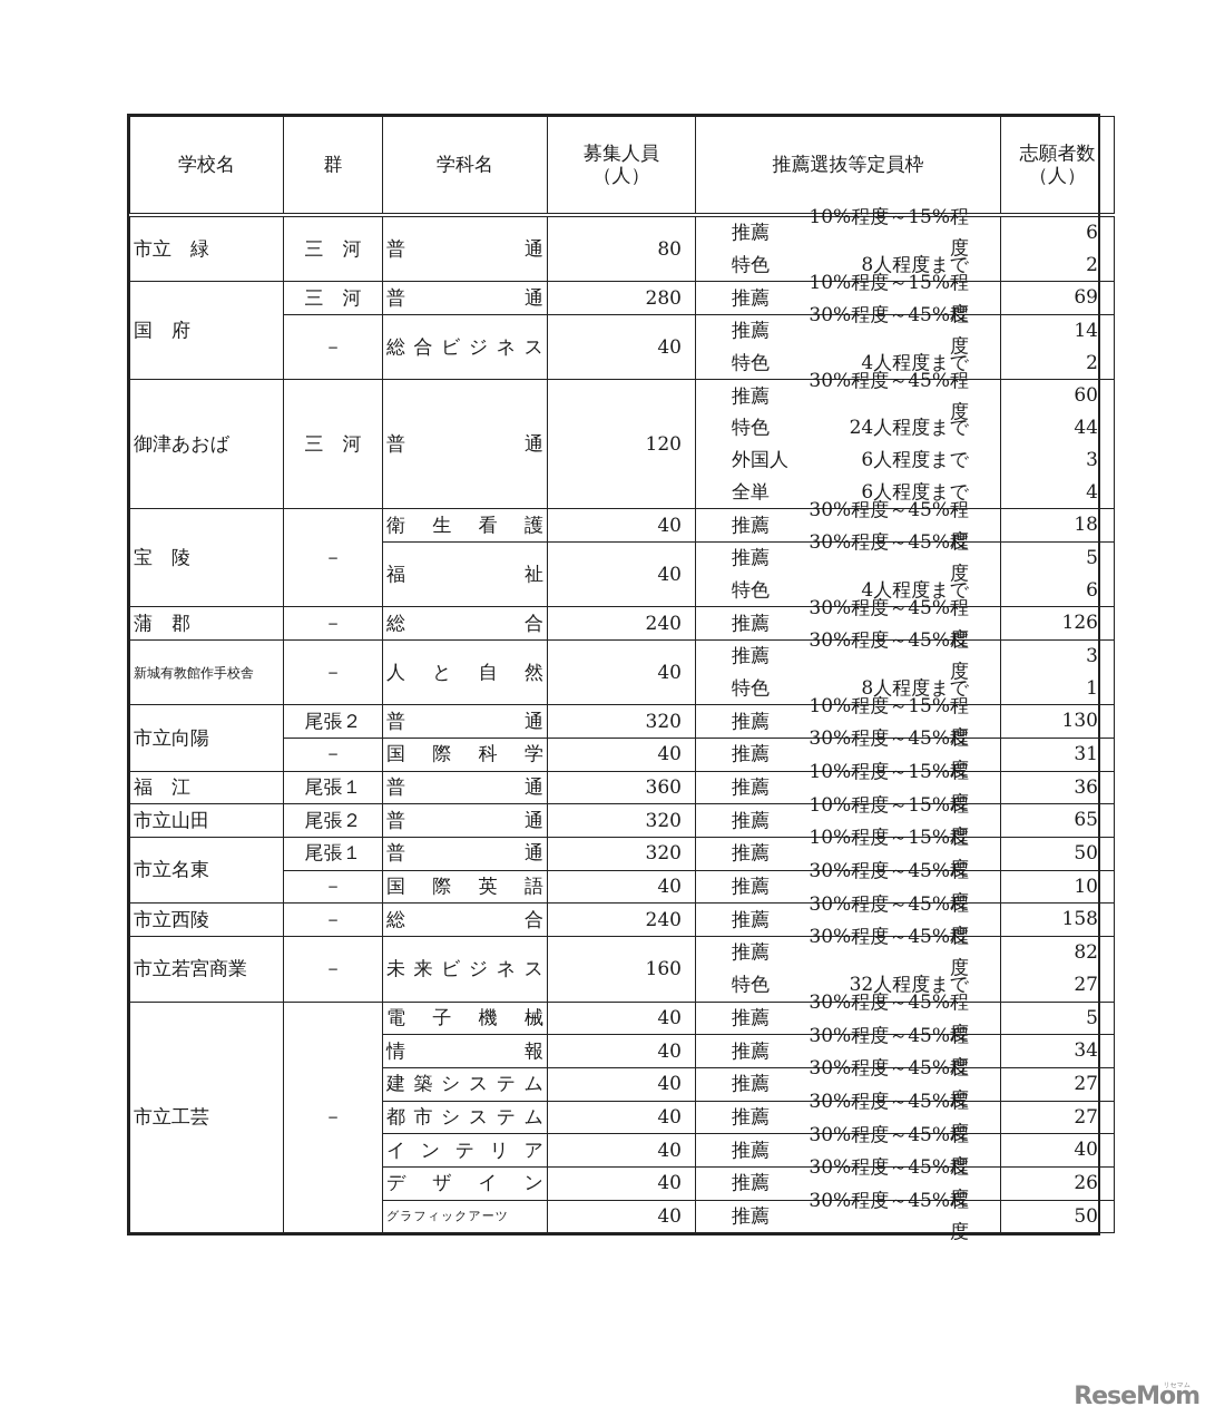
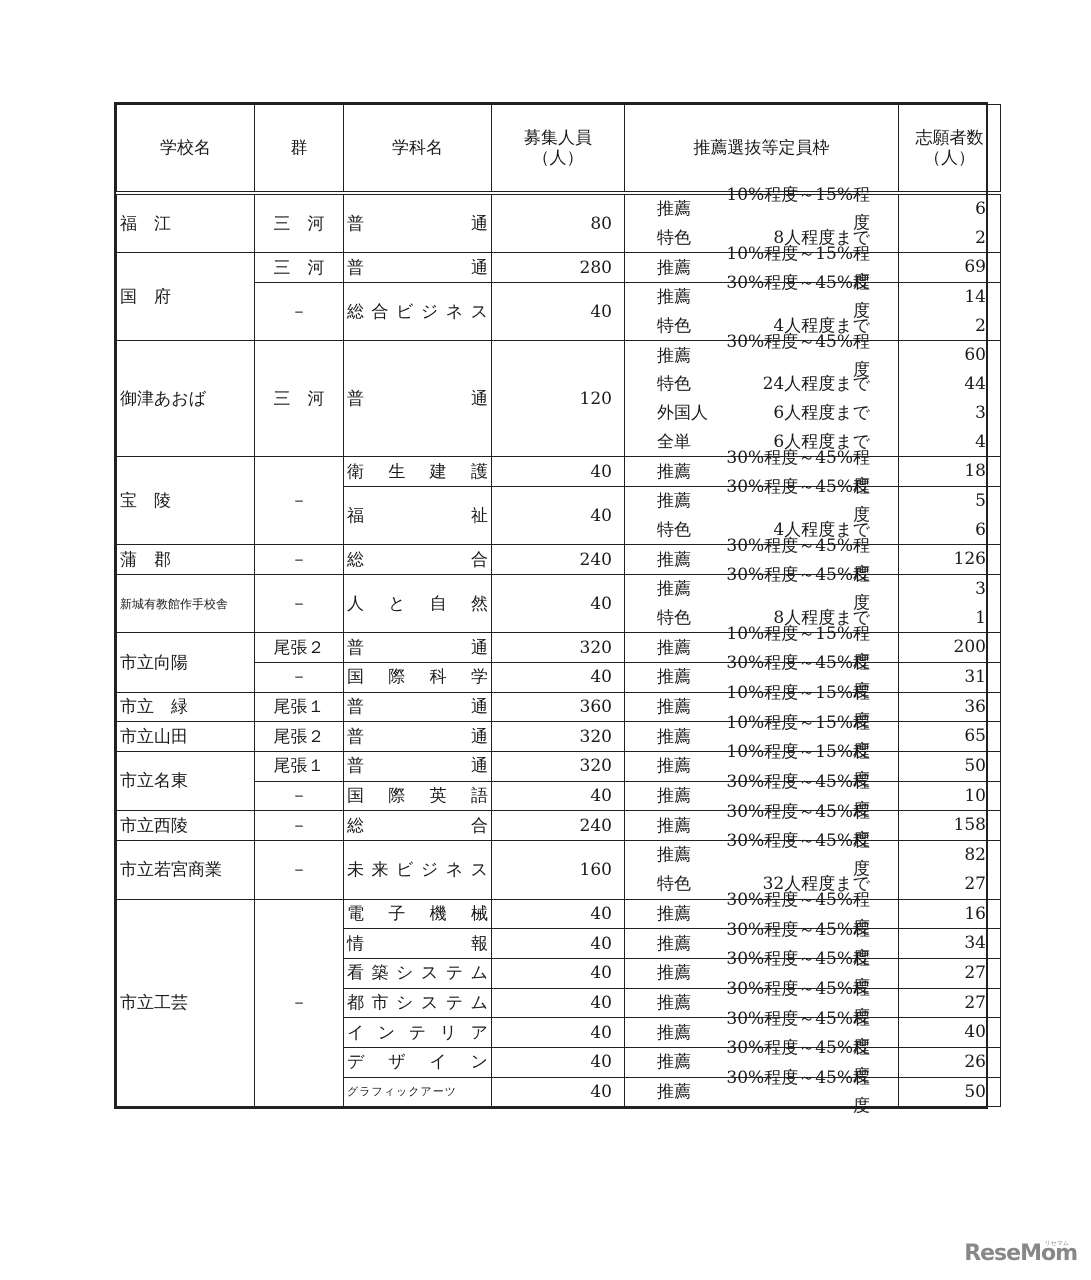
  学校名	群	学科名	募集人員 （人）	推薦選抜等定員枠	志願者数 （人）
- 市立 緑	三 河	普 通	80	推薦10%程度～15%程度特色 8人程度まで	62
+ 福 江	三 河	普 通	80	推薦10%程度～15%程度特色 8人程度まで	62
  国 府	三 河	普 通	280	推薦10%程度～15%程度	69
  －	総 合 ビ ジ ネ ス	40	推薦30%程度～45%程度特色 4人程度まで	142
  御津あおば	三 河	普 通	120	推薦30%程度～45%程度特色 24人程度まで外国人 6人程度まで全単 6人程度まで	604434
- 宝 陵	－	衛 生 看 護	40	推薦30%程度～45%程度	18
+ 宝 陵	－	衛 生 建 護	40	推薦30%程度～45%程度	18
  福 祉	40	推薦30%程度～45%程度特色 4人程度まで	56
  蒲 郡	－	総 合	240	推薦30%程度～45%程度	126
  新城有教館作手校舎	－	人 と 自 然	40	推薦30%程度～45%程度特色 8人程度まで	31
- 市立向陽	尾張２	普 通	320	推薦10%程度～15%程度	130
+ 市立向陽	尾張２	普 通	320	推薦10%程度～15%程度	200
  －	国 際 科 学	40	推薦30%程度～45%程度	31
- 福 江	尾張１	普 通	360	推薦10%程度～15%程度	36
+ 市立 緑	尾張１	普 通	360	推薦10%程度～15%程度	36
  市立山田	尾張２	普 通	320	推薦10%程度～15%程度	65
  市立名東	尾張１	普 通	320	推薦10%程度～15%程度	50
  －	国 際 英 語	40	推薦30%程度～45%程度	10
  市立西陵	－	総 合	240	推薦30%程度～45%程度	158
  市立若宮商業	－	未 来 ビ ジ ネ ス	160	推薦30%程度～45%程度特色 32人程度まで	8227
- 市立工芸	－	電 子 機 械	40	推薦30%程度～45%程度	5
+ 市立工芸	－	電 子 機 械	40	推薦30%程度～45%程度	16
  情 報	40	推薦30%程度～45%程度	34
- 建 築 シ ス テ ム	40	推薦30%程度～45%程度	27
+ 看 築 シ ス テ ム	40	推薦30%程度～45%程度	27
  都 市 シ ス テ ム	40	推薦30%程度～45%程度	27
  イ ン テ リ ア	40	推薦30%程度～45%程度	40
  デ ザ イ ン	40	推薦30%程度～45%程度	26
  グラフィックアーツ	40	推薦30%程度～45%程度	50
  ReseMom
